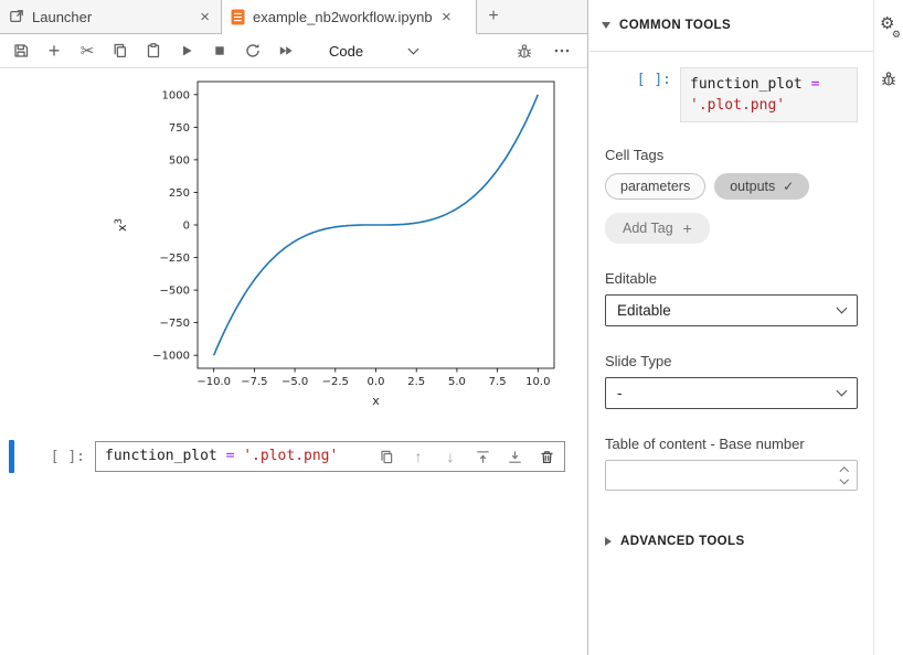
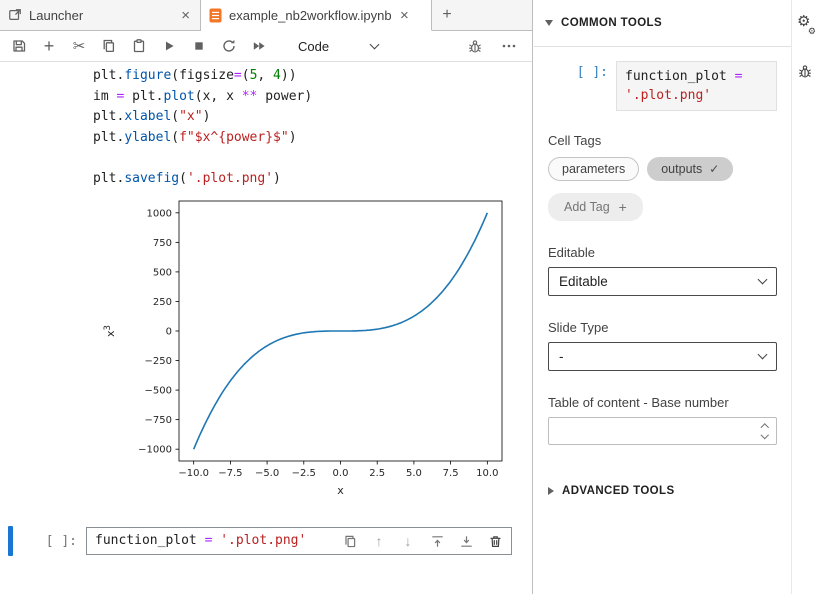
  Launcher
  ×
  example_nb2workflow.ipynb
  ×
  +
  +
  ✂
  Code
+ plt.figure(figsize=(5, 4))
+ im = plt.plot(x, x ** power)
+ plt.xlabel("x")
+ plt.ylabel(f"$x^{power}$")
+ plt.savefig('.plot.png')
  −10.0
  −7.5
  −5.0
  −2.5
  0.0
  2.5
  5.0
  7.5
  10.0
  −1000
  −750
  −500
  −250
  0
  250
  500
  750
  1000
  x
  [ ]:
  function_plot = '.plot.png'
  ↑
  ↓
  COMMON TOOLS
  [ ]:
  function_plot =
  '.plot.png'
  Cell Tags
  parameters
  outputs
  ✓
  Add Tag
  +
  Editable
  Editable
  Slide Type
  -
  Table of content - Base number
  ADVANCED TOOLS
  ⚙
  ⚙
